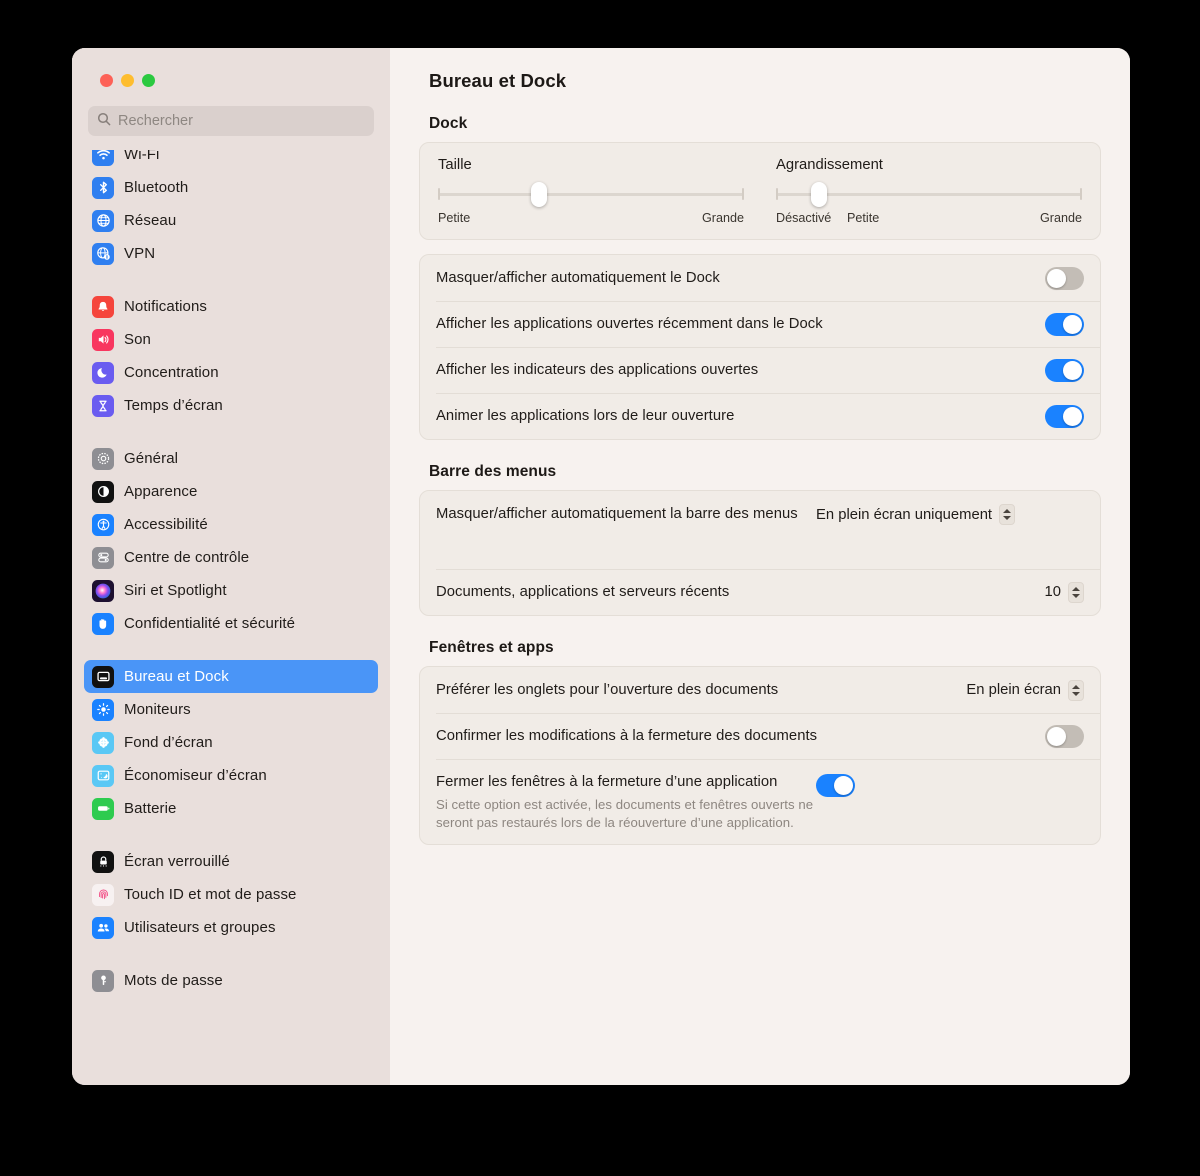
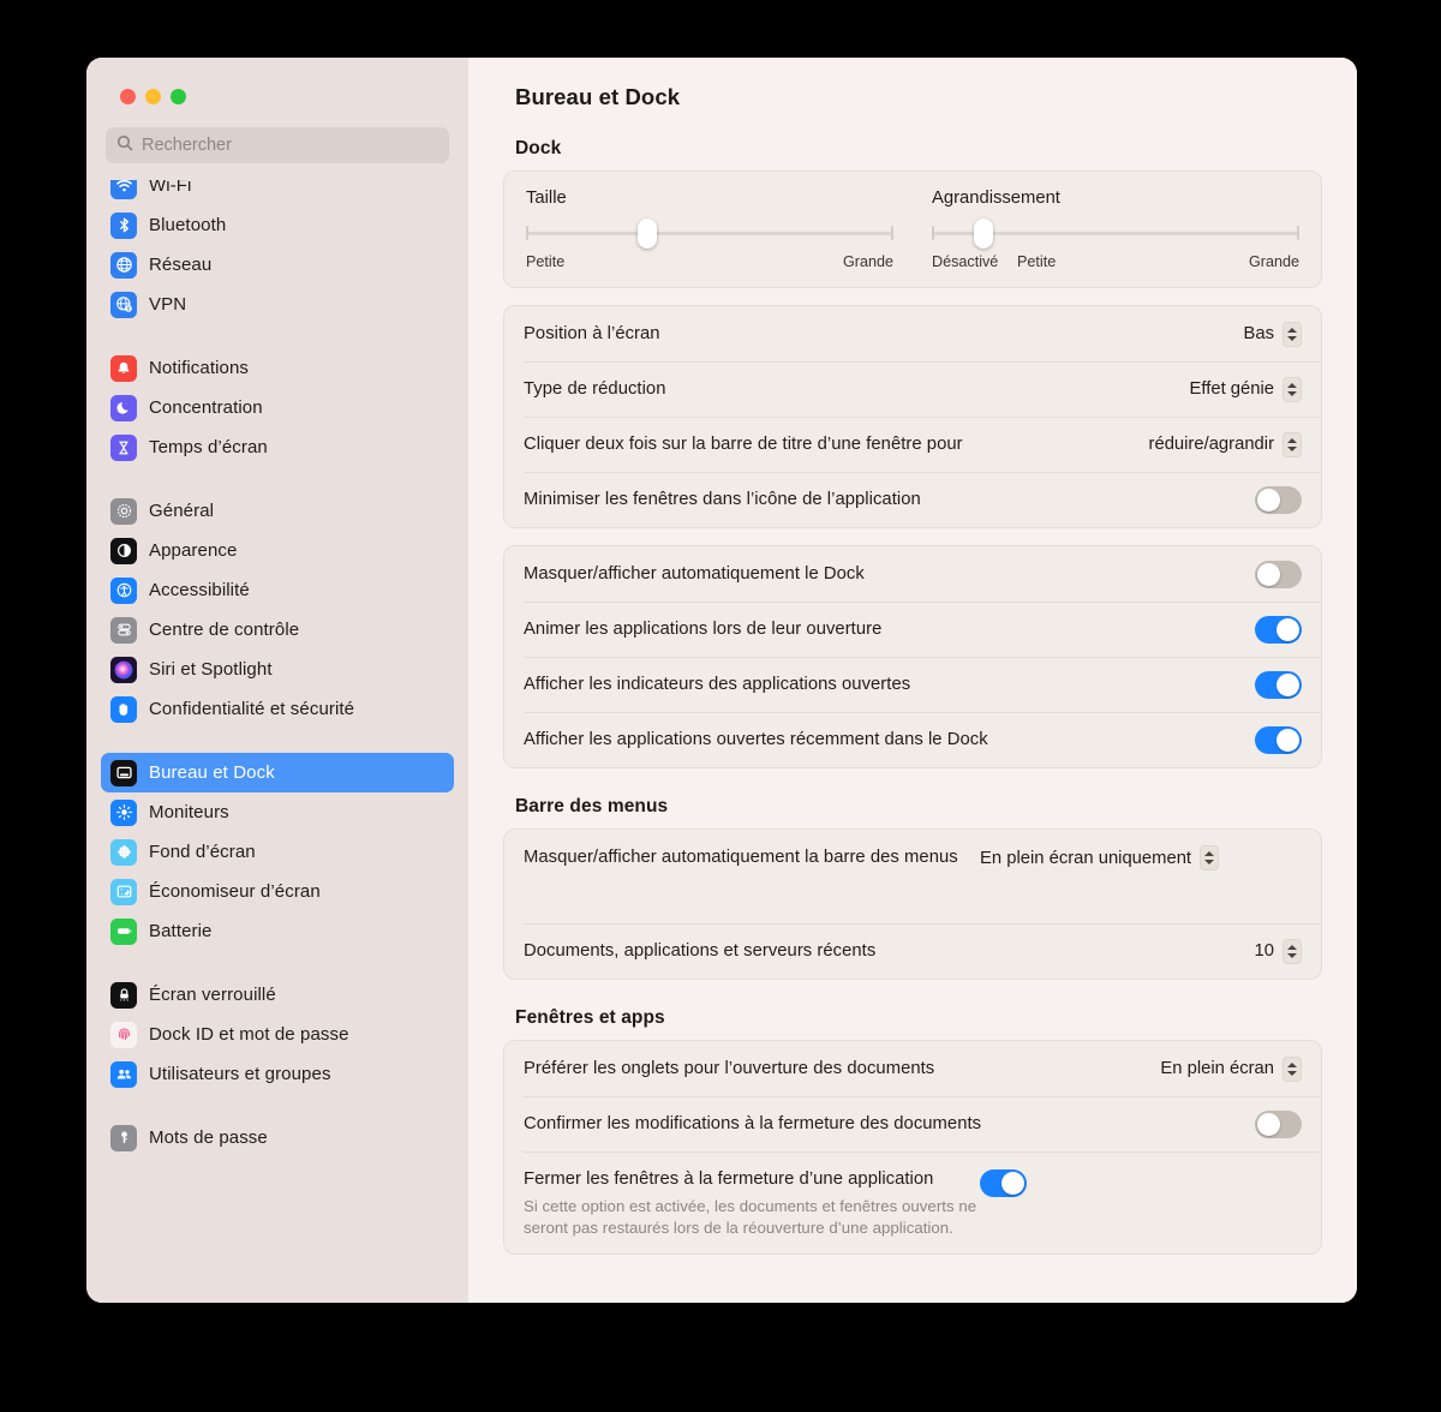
  Rechercher
  Wi-Fi
  Bluetooth
  Réseau
  VPN
  Notifications
- Son
  Concentration
  Temps d’écran
  Général
  Apparence
  Accessibilité
  Centre de contrôle
  Siri et Spotlight
  Confidentialité et sécurité
  Bureau et Dock
  Moniteurs
  Fond d’écran
  Économiseur d’écran
  Batterie
  Écran verrouillé
- Touch ID et mot de passe
+ Dock ID et mot de passe
  Utilisateurs et groupes
  Mots de passe
  Bureau et Dock
  Dock
  Taille
  Petite
  Grande
  Agrandissement
  Désactivé
  Petite
  Grande
+ Position à l’écran
+ Bas
+ Type de réduction
+ Effet génie
+ Cliquer deux fois sur la barre de titre d’une fenêtre pour
+ réduire/agrandir
+ Minimiser les fenêtres dans l’icône de l’application
  Masquer/afficher automatiquement le Dock
- Afficher les applications ouvertes récemment dans le Dock
+ Animer les applications lors de leur ouverture
  Afficher les indicateurs des applications ouvertes
- Animer les applications lors de leur ouverture
+ Afficher les applications ouvertes récemment dans le Dock
  Barre des menus
  Masquer/afficher automatiquement la barre des menus
  En plein écran uniquement
  Documents, applications et serveurs récents
  10
  Fenêtres et apps
  Préférer les onglets pour l’ouverture des documents
  En plein écran
  Confirmer les modifications à la fermeture des documents
  Fermer les fenêtres à la fermeture d’une application
  Si cette option est activée, les documents et fenêtres ouverts ne seront pas restaurés lors de la réouverture d’une application.
